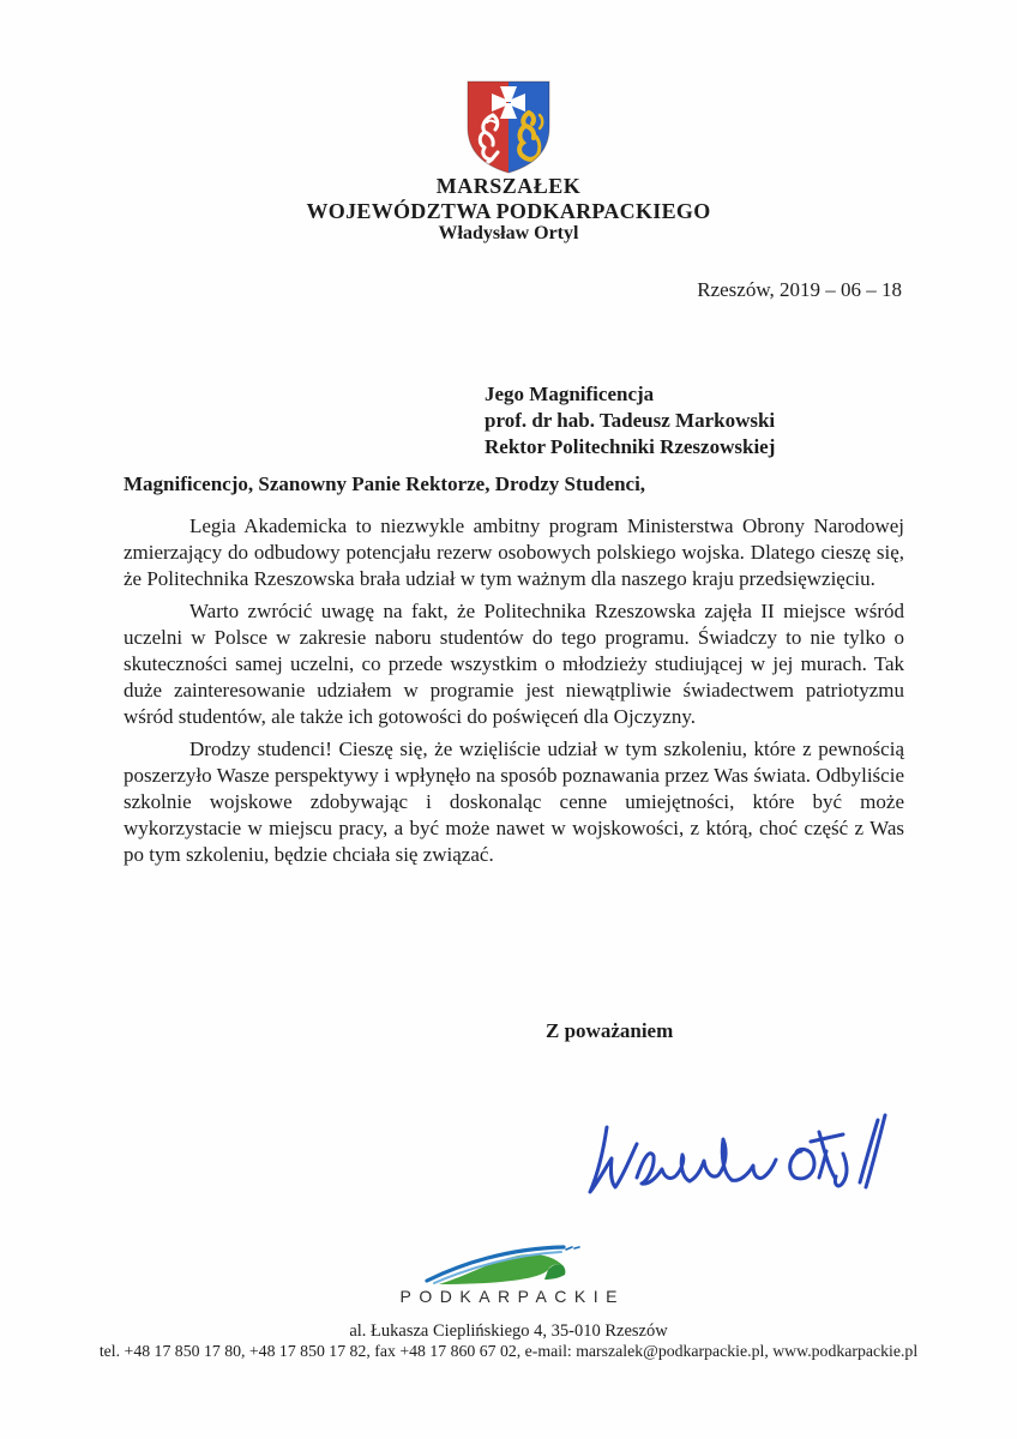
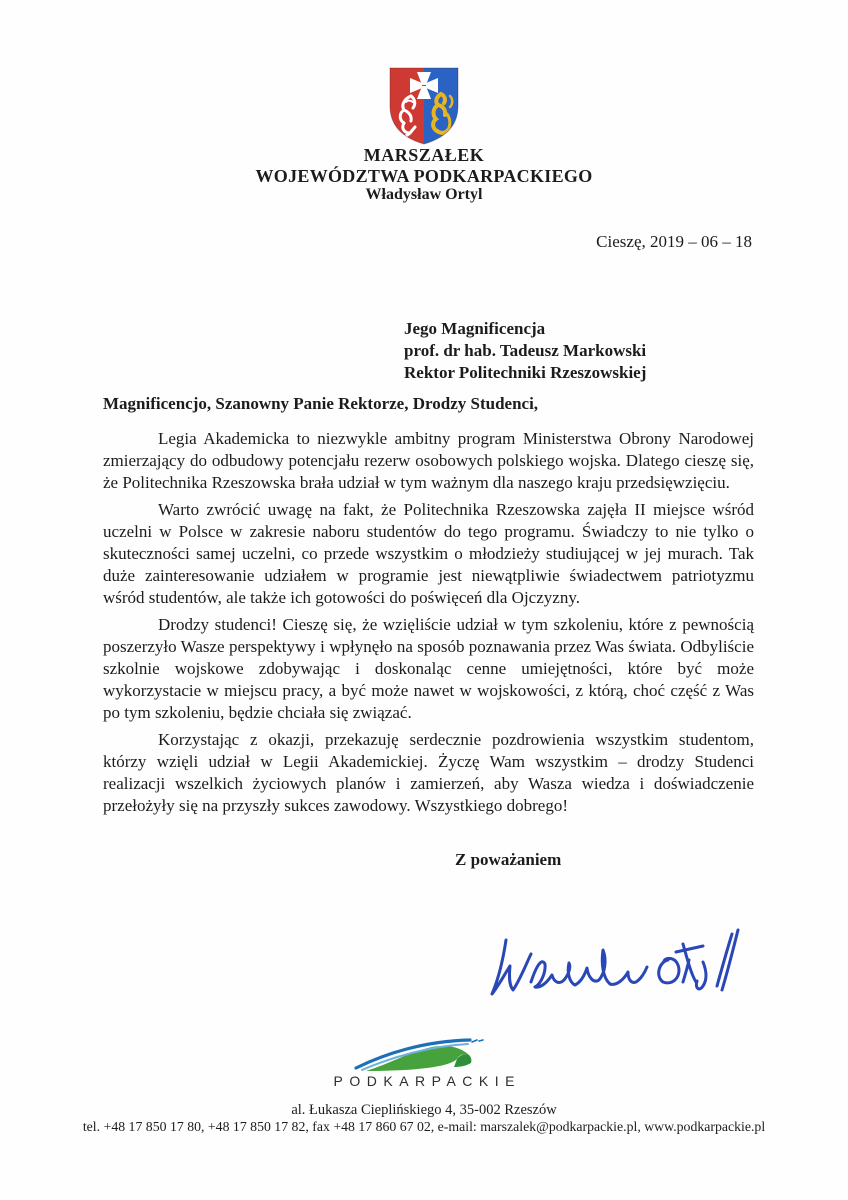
  MARSZAŁEK
  WOJEWÓDZTWA PODKARPACKIEGO
  Władysław Ortyl
- Rzeszów, 2019 – 06 – 18
+ Cieszę, 2019 – 06 – 18
  Jego Magnificencja
  prof. dr hab. Tadeusz Markowski
  Rektor Politechniki Rzeszowskiej
  Magnificencjo, Szanowny Panie Rektorze, Drodzy Studenci,
  Legia Akademicka to niezwykle ambitny program Ministerstwa Obrony Narodowej zmierzający do odbudowy potencjału rezerw osobowych polskiego wojska. Dlatego cieszę się, że Politechnika Rzeszowska brała udział w tym ważnym dla naszego kraju przedsięwzięciu.
  Warto zwrócić uwagę na fakt, że Politechnika Rzeszowska zajęła II miejsce wśród uczelni w Polsce w zakresie naboru studentów do tego programu. Świadczy to nie tylko o skuteczności samej uczelni, co przede wszystkim o młodzieży studiującej w jej murach. Tak duże zainteresowanie udziałem w programie jest niewątpliwie świadectwem patriotyzmu wśród studentów, ale także ich gotowości do poświęceń dla Ojczyzny.
  Drodzy studenci! Cieszę się, że wzięliście udział w tym szkoleniu, które z pewnością poszerzyło Wasze perspektywy i wpłynęło na sposób poznawania przez Was świata. Odbyliście szkolnie wojskowe zdobywając i doskonaląc cenne umiejętności, które być może wykorzystacie w miejscu pracy, a być może nawet w wojskowości, z którą, choć część z Was po tym szkoleniu, będzie chciała się związać.
+ Korzystając z okazji, przekazuję serdecznie pozdrowienia wszystkim studentom, którzy wzięli udział w Legii Akademickiej. Życzę Wam wszystkim – drodzy Studenci realizacji wszelkich życiowych planów i zamierzeń, aby Wasza wiedza i doświadczenie przełożyły się na przyszły sukces zawodowy. Wszystkiego dobrego!
  Z poważaniem
  PODKARPACKIE
- al. Łukasza Cieplińskiego 4, 35-010 Rzeszów
+ al. Łukasza Cieplińskiego 4, 35-002 Rzeszów
  tel. +48 17 850 17 80, +48 17 850 17 82, fax +48 17 860 67 02, e-mail: marszalek@podkarpackie.pl, www.podkarpackie.pl
